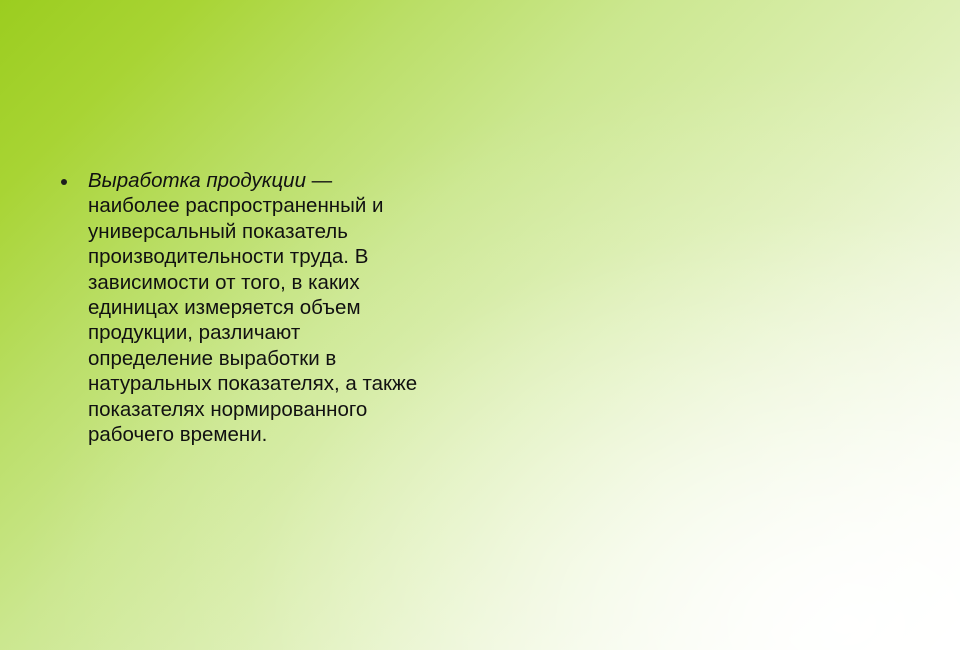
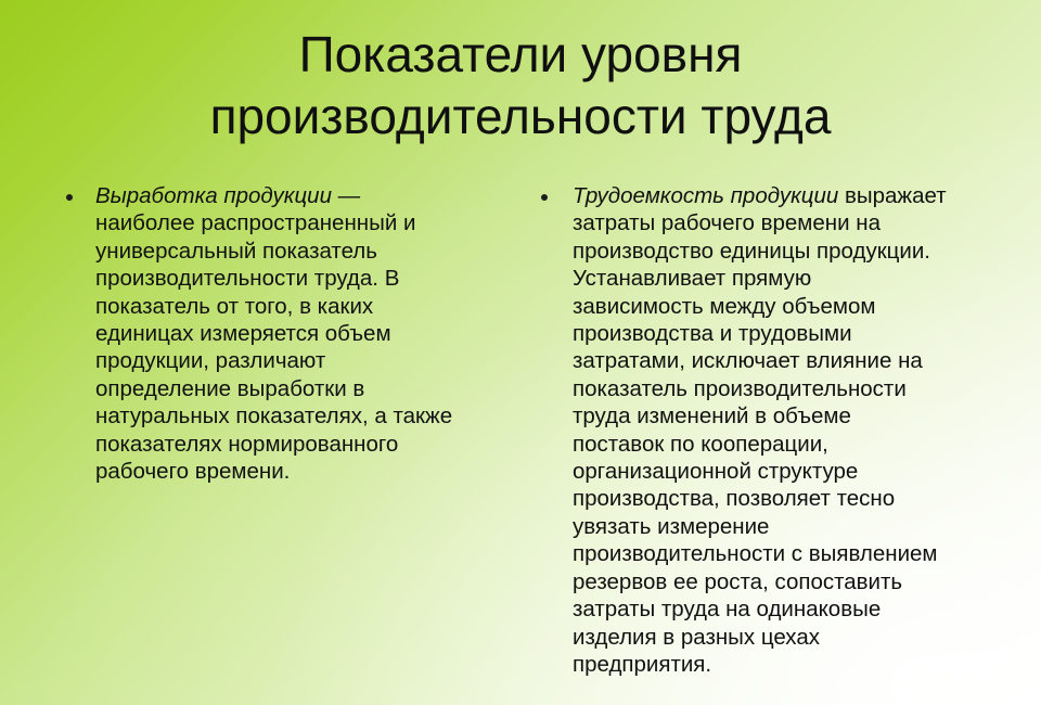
+ Показатели уровня
+ производительности труда
- Выработка продукции — наиболее распространенный и универсальный показатель производительности труда. В зависимости от того, в каких единицах измеряется объем продукции, различают определение выработки в натуральных показателях, а также показателях нормированного рабочего времени.
+ Выработка продукции — наиболее распространенный и универсальный показатель производительности труда. В показатель от того, в каких единицах измеряется объем продукции, различают определение выработки в натуральных показателях, а также показателях нормированного рабочего времени.
+ Трудоемкость продукции выражает затраты рабочего времени на производство единицы продукции. Устанавливает прямую зависимость между объемом производства и трудовыми затратами, исключает влияние на показатель производительности труда изменений в объеме поставок по кооперации, организационной структуре производства, позволяет тесно увязать измерение производительности с выявлением резервов ее роста, сопоставить затраты труда на одинаковые изделия в разных цехах предприятия.
